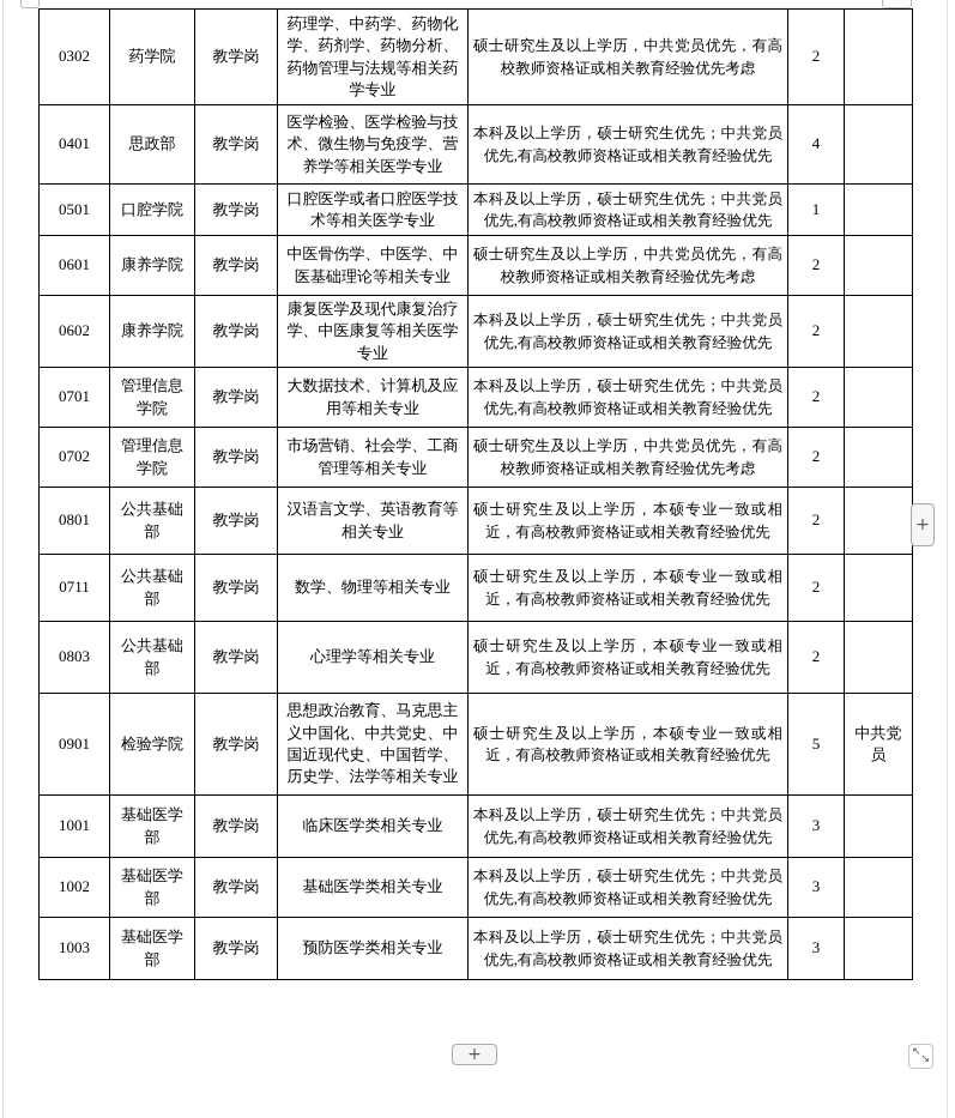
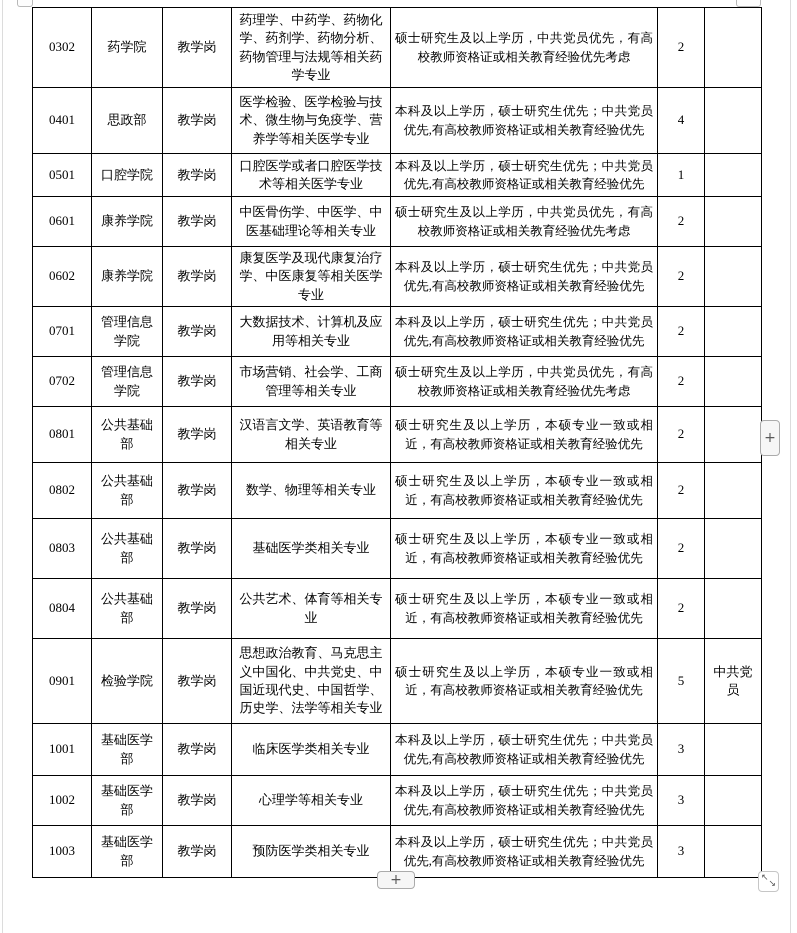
  0302	药学院	教学岗	药理学、中药学、药物化学、药剂学、药物分析、药物管理与法规等相关药学专业	硕士研究生及以上学历，中共党员优先，有高校教师资格证或相关教育经验优先考虑	2
  0401	思政部	教学岗	医学检验、医学检验与技术、微生物与免疫学、营养学等相关医学专业	本科及以上学历，硕士研究生优先；中共党员优先,有高校教师资格证或相关教育经验优先	4
  0501	口腔学院	教学岗	口腔医学或者口腔医学技术等相关医学专业	本科及以上学历，硕士研究生优先；中共党员优先,有高校教师资格证或相关教育经验优先	1
  0601	康养学院	教学岗	中医骨伤学、中医学、中医基础理论等相关专业	硕士研究生及以上学历，中共党员优先，有高校教师资格证或相关教育经验优先考虑	2
  0602	康养学院	教学岗	康复医学及现代康复治疗学、中医康复等相关医学专业	本科及以上学历，硕士研究生优先；中共党员优先,有高校教师资格证或相关教育经验优先	2
  0701	管理信息学院	教学岗	大数据技术、计算机及应用等相关专业	本科及以上学历，硕士研究生优先；中共党员优先,有高校教师资格证或相关教育经验优先	2
  0702	管理信息学院	教学岗	市场营销、社会学、工商管理等相关专业	硕士研究生及以上学历，中共党员优先，有高校教师资格证或相关教育经验优先考虑	2
  0801	公共基础部	教学岗	汉语言文学、英语教育等相关专业	硕士研究生及以上学历，本硕专业一致或相近，有高校教师资格证或相关教育经验优先	2
- 0711	公共基础部	教学岗	数学、物理等相关专业	硕士研究生及以上学历，本硕专业一致或相近，有高校教师资格证或相关教育经验优先	2
+ 0802	公共基础部	教学岗	数学、物理等相关专业	硕士研究生及以上学历，本硕专业一致或相近，有高校教师资格证或相关教育经验优先	2
- 0803	公共基础部	教学岗	心理学等相关专业	硕士研究生及以上学历，本硕专业一致或相近，有高校教师资格证或相关教育经验优先	2
+ 0803	公共基础部	教学岗	基础医学类相关专业	硕士研究生及以上学历，本硕专业一致或相近，有高校教师资格证或相关教育经验优先	2
+ 0804	公共基础部	教学岗	公共艺术、体育等相关专业	硕士研究生及以上学历，本硕专业一致或相近，有高校教师资格证或相关教育经验优先	2
  0901	检验学院	教学岗	思想政治教育、马克思主义中国化、中共党史、中国近现代史、中国哲学、历史学、法学等相关专业	硕士研究生及以上学历，本硕专业一致或相近，有高校教师资格证或相关教育经验优先	5	中共党员
  1001	基础医学部	教学岗	临床医学类相关专业	本科及以上学历，硕士研究生优先；中共党员优先,有高校教师资格证或相关教育经验优先	3
- 1002	基础医学部	教学岗	基础医学类相关专业	本科及以上学历，硕士研究生优先；中共党员优先,有高校教师资格证或相关教育经验优先	3
+ 1002	基础医学部	教学岗	心理学等相关专业	本科及以上学历，硕士研究生优先；中共党员优先,有高校教师资格证或相关教育经验优先	3
  1003	基础医学部	教学岗	预防医学类相关专业	本科及以上学历，硕士研究生优先；中共党员优先,有高校教师资格证或相关教育经验优先	3
  +
  +
  ↖
  ↘
